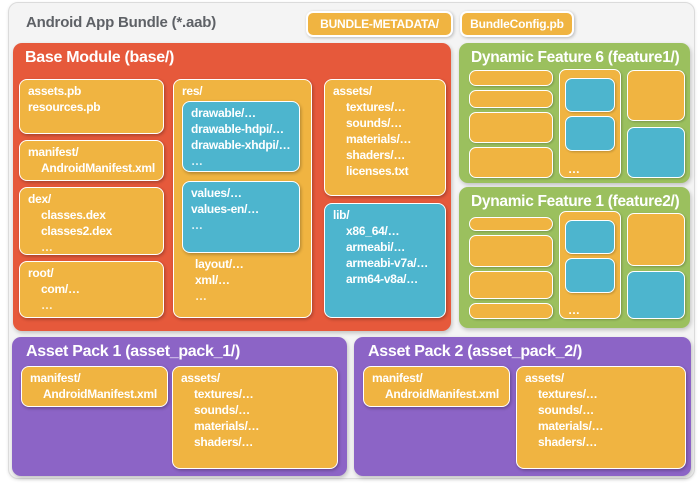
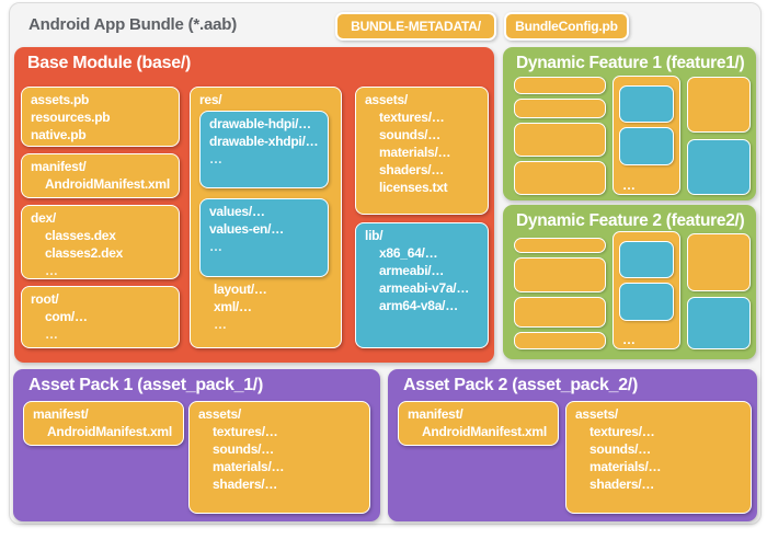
  Android App Bundle (*.aab)
  BUNDLE-METADATA/
  BundleConfig.pb
  Base Module (base/)
  assets.pb
  resources.pb
+ native.pb
  manifest/
  AndroidManifest.xml
  dex/
  classes.dex
  classes2.dex
  …
  root/
  com/…
  …
  res/
- drawable/…
  drawable-hdpi/…
  drawable-xhdpi/…
  …
  values/…
  values-en/…
  …
  layout/…
  xml/…
  …
  assets/
  textures/…
  sounds/…
  materials/…
  shaders/…
  licenses.txt
  lib/
  x86_64/…
  armeabi/…
  armeabi-v7a/…
  arm64-v8a/…
- Dynamic Feature 6 (feature1/)
+ Dynamic Feature 1 (feature1/)
  …
- Dynamic Feature 1 (feature2/)
+ Dynamic Feature 2 (feature2/)
  …
  Asset Pack 1 (asset_pack_1/)
  manifest/
  AndroidManifest.xml
  assets/
  textures/…
  sounds/…
  materials/…
  shaders/…
  Asset Pack 2 (asset_pack_2/)
  manifest/
  AndroidManifest.xml
  assets/
  textures/…
  sounds/…
  materials/…
  shaders/…
